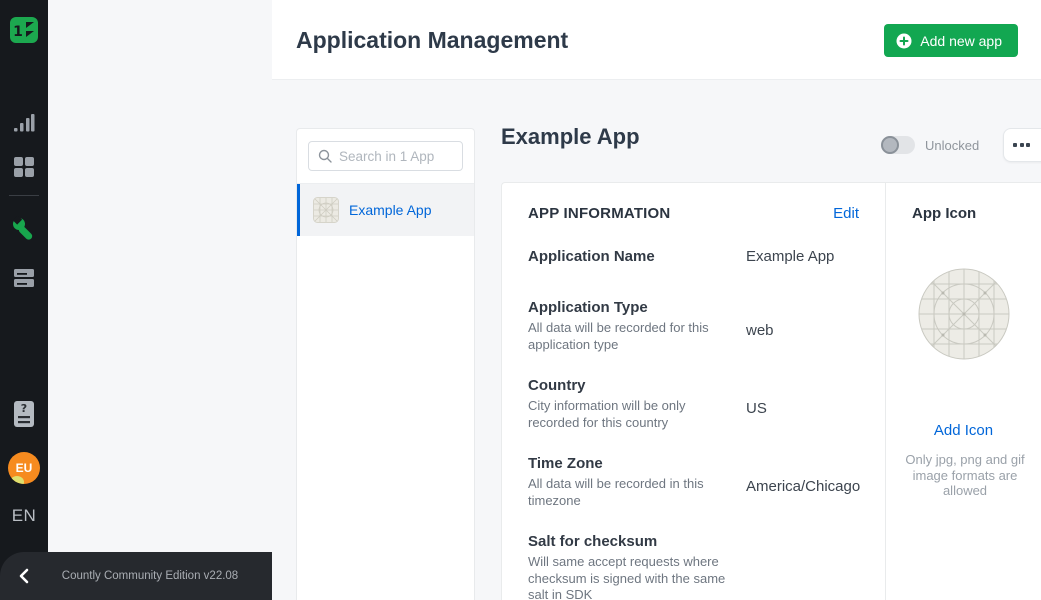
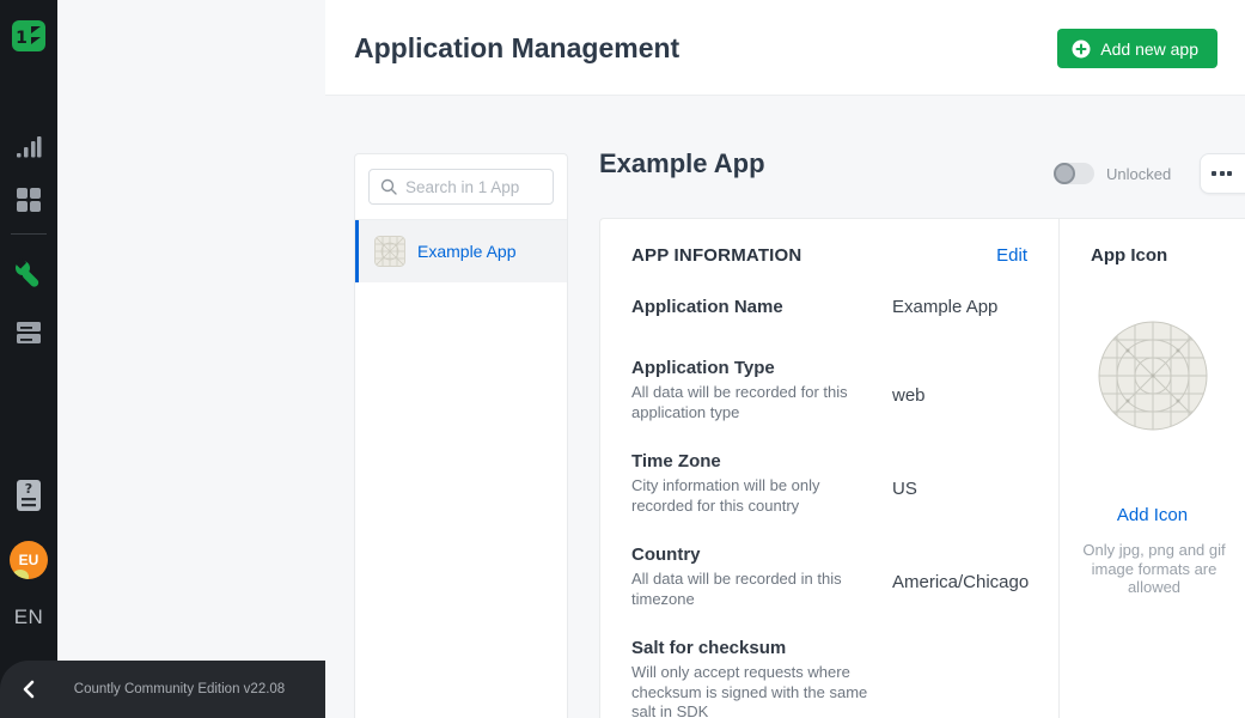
  1
  ?
  EU
  EN
  Countly Community Edition v22.08
  Application Management
  Add new app
  Search in 1 App
  Example App
  Example App
  Unlocked
  APP INFORMATION
  Edit
  Application Name
  Example App
  Application Type
  All data will be recorded for this application type
  web
- Country
+ Time Zone
  City information will be only recorded for this country
  US
- Time Zone
+ Country
  All data will be recorded in this timezone
  America/Chicago
  Salt for checksum
- Will same accept requests where checksum is signed with the same salt in SDK
+ Will only accept requests where checksum is signed with the same salt in SDK
  App Icon
  Add Icon
  Only jpg, png and gif image formats are allowed
